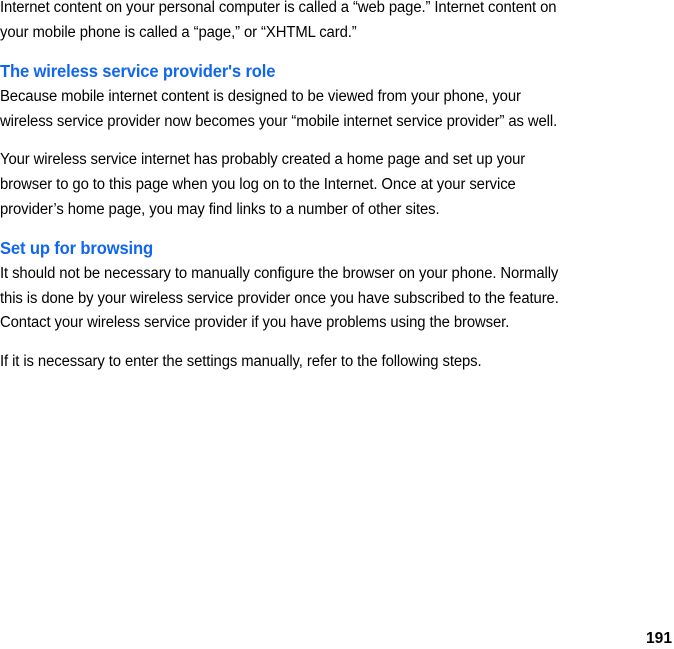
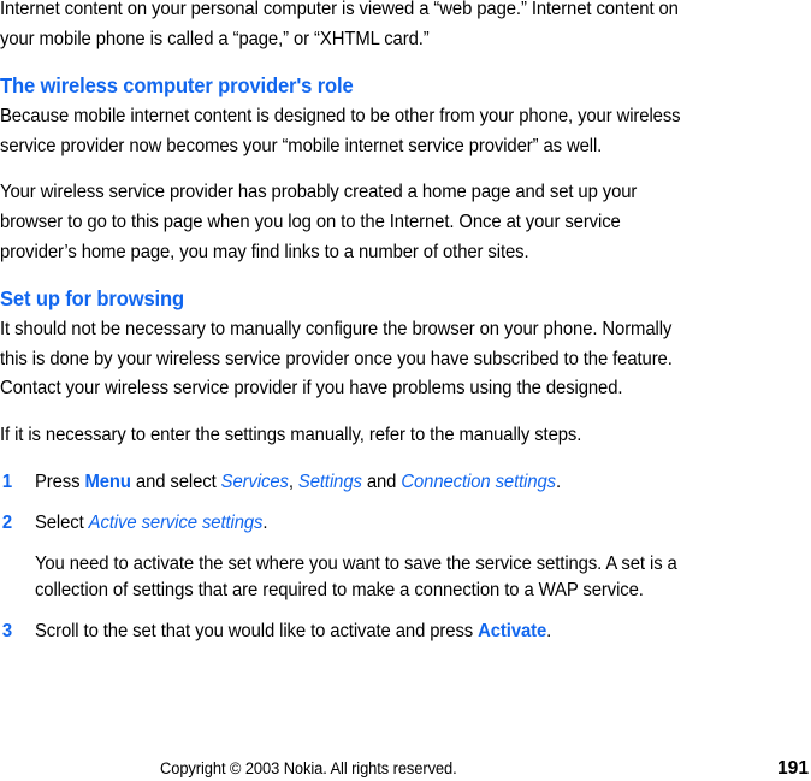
- Internet content on your personal computer is called a “web page.” Internet content on your mobile phone is called a “page,” or “XHTML card.”
+ Internet content on your personal computer is viewed a “web page.” Internet content on your mobile phone is called a “page,” or “XHTML card.”
- The wireless service provider's role
+ The wireless computer provider's role
- Because mobile internet content is designed to be viewed from your phone, your wireless service provider now becomes your “mobile internet service provider” as well.
+ Because mobile internet content is designed to be other from your phone, your wireless service provider now becomes your “mobile internet service provider” as well.
- Your wireless service internet has probably created a home page and set up your browser to go to this page when you log on to the Internet. Once at your service provider’s home page, you may find links to a number of other sites.
+ Your wireless service provider has probably created a home page and set up your browser to go to this page when you log on to the Internet. Once at your service provider’s home page, you may find links to a number of other sites.
  Set up for browsing
- It should not be necessary to manually configure the browser on your phone. Normally this is done by your wireless service provider once you have subscribed to the feature. Contact your wireless service provider if you have problems using the browser.
+ It should not be necessary to manually configure the browser on your phone. Normally this is done by your wireless service provider once you have subscribed to the feature. Contact your wireless service provider if you have problems using the designed.
- If it is necessary to enter the settings manually, refer to the following steps.
+ If it is necessary to enter the settings manually, refer to the manually steps.
+ 1
+ Press Menu and select Services, Settings and Connection settings.
+ 2
+ Select Active service settings.
+ You need to activate the set where you want to save the service settings. A set is a collection of settings that are required to make a connection to a WAP service.
+ 3
+ Scroll to the set that you would like to activate and press Activate.
+ Copyright © 2003 Nokia. All rights reserved.
  191
